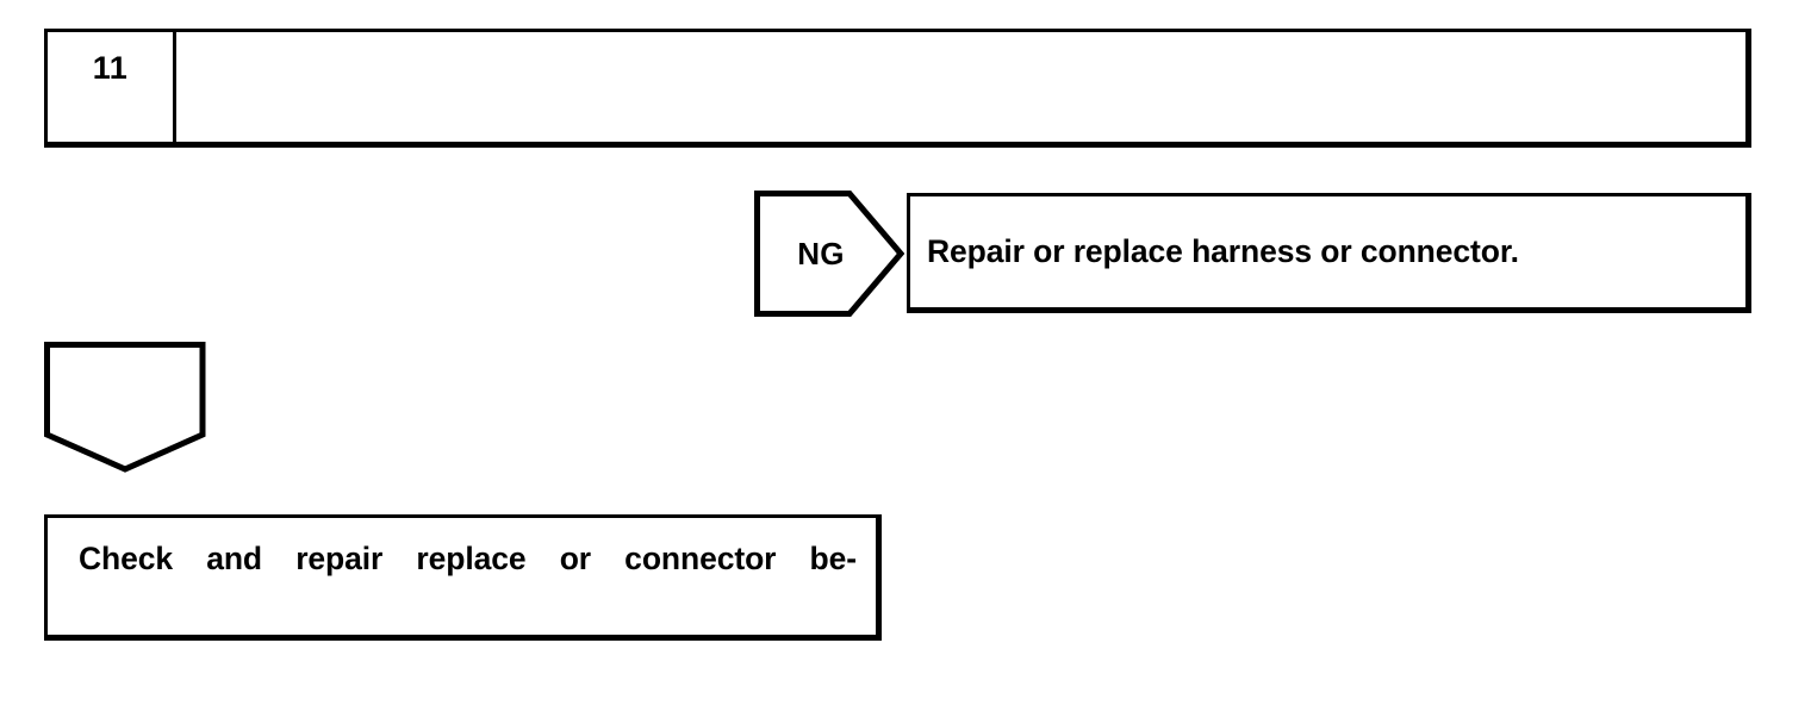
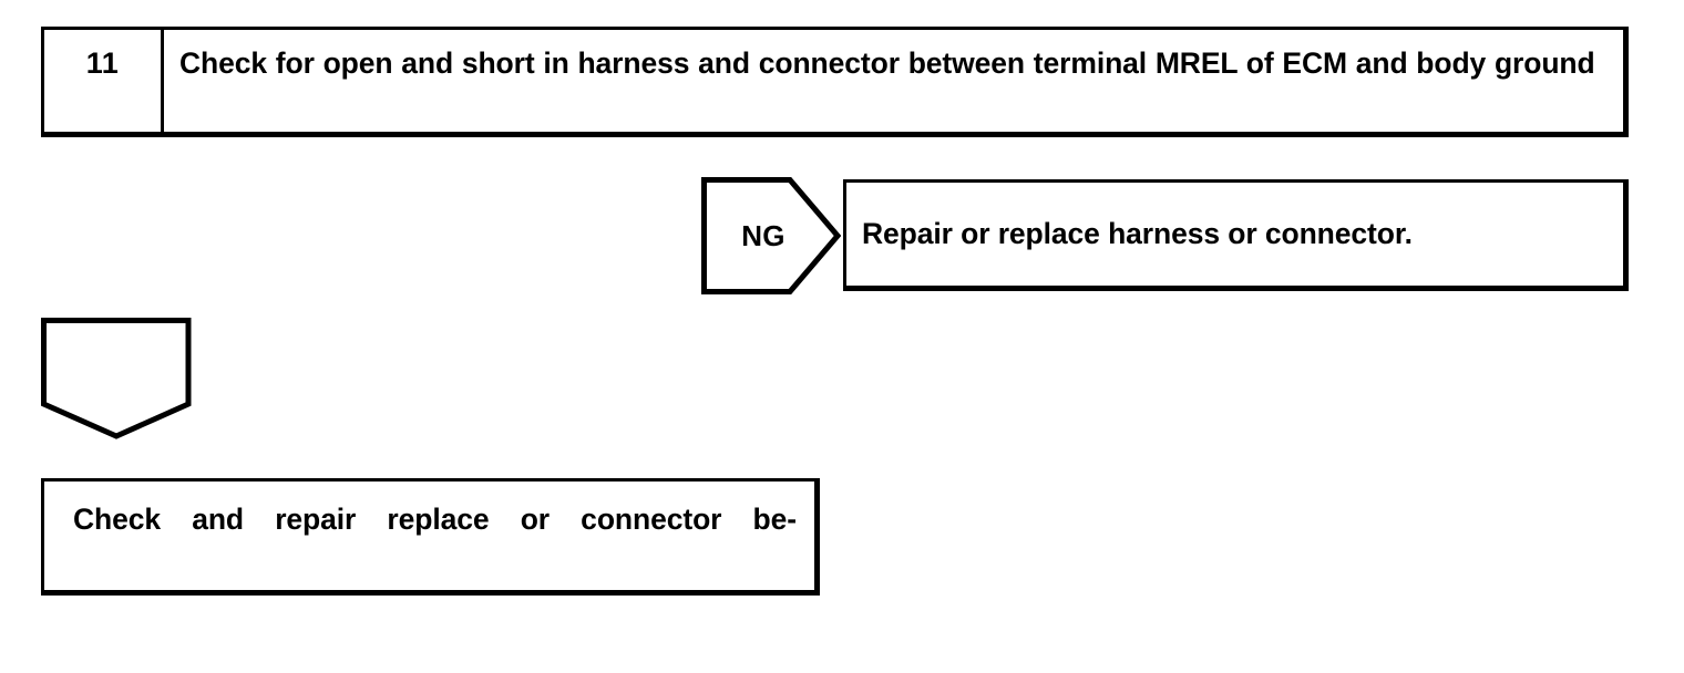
  11
+ Check for open and short in harness and connector between terminal MREL of ECM and body ground
  NG
  Repair or replace harness or connector.
  Check and repair replace or connector be-
